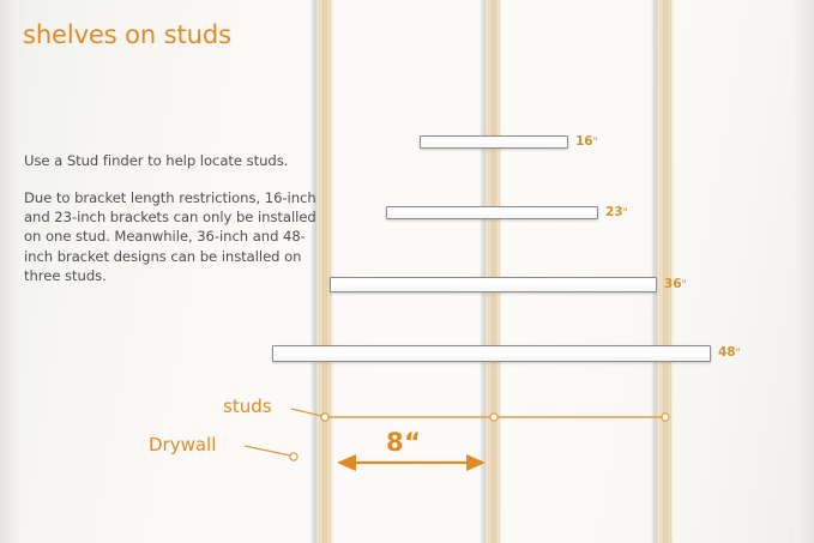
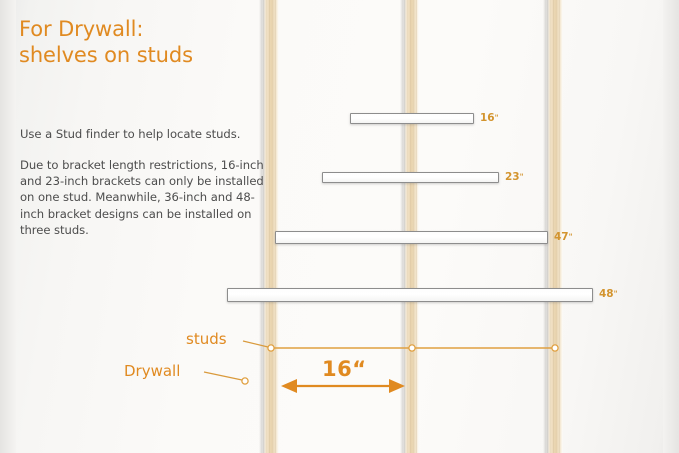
+ For Drywall:
  shelves on studs
  Use a Stud finder to help locate studs.
  Due to bracket length restrictions, 16-inch and 23-inch brackets can only be installed on one stud. Meanwhile, 36-inch and 48-inch bracket designs can be installed on three studs.
  16"
  23"
- 36"
+ 47"
  48"
  studs
  Drywall
- 8“
+ 16“
